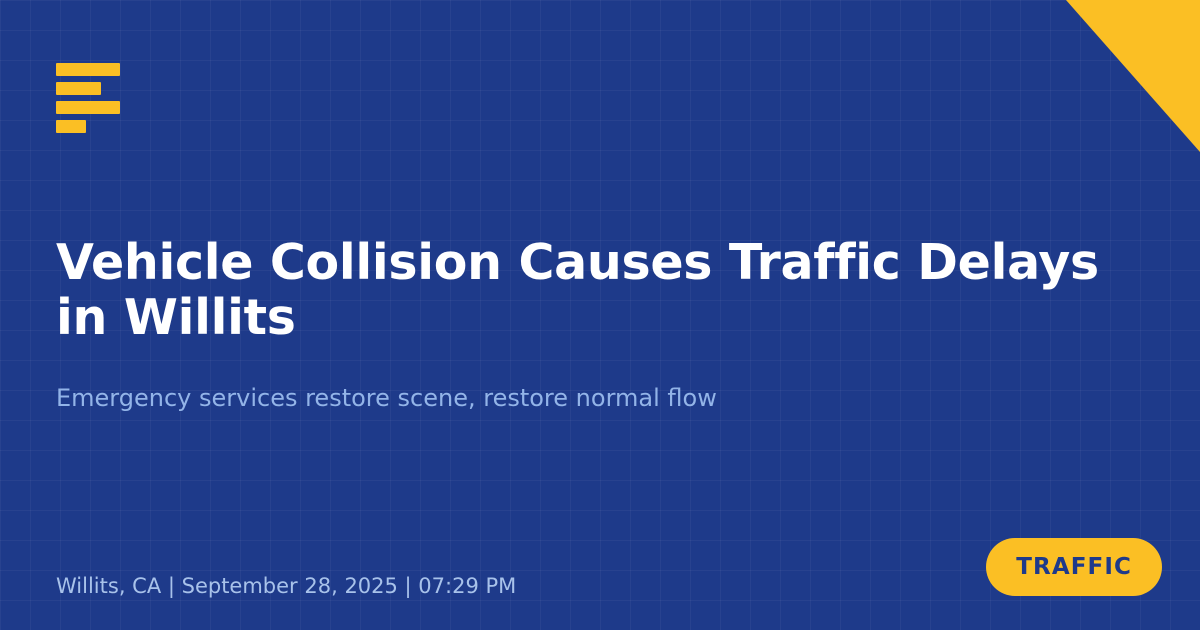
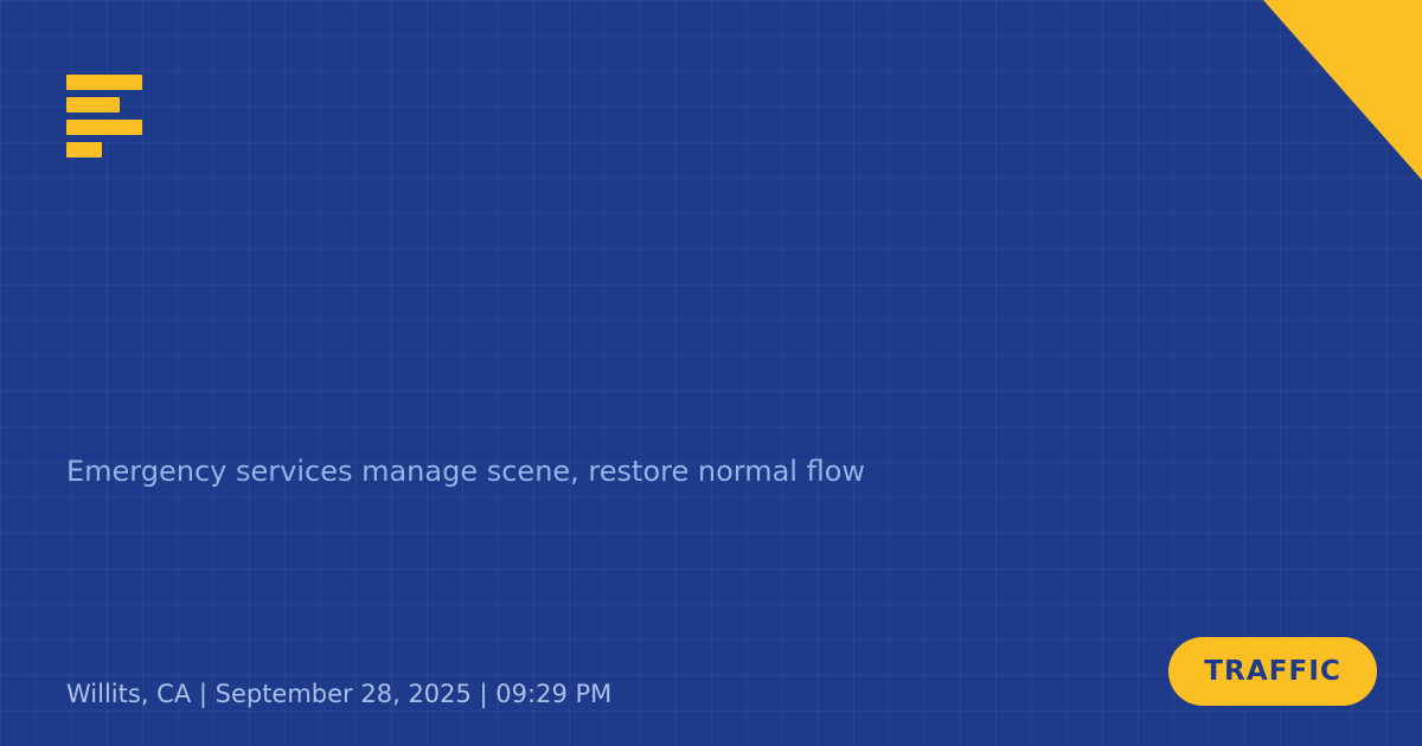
- Vehicle Collision Causes Traffic Delays in Willits
- Emergency services restore scene, restore normal flow
+ Emergency services manage scene, restore normal flow
- Willits, CA | September 28, 2025 | 07:29 PM
+ Willits, CA | September 28, 2025 | 09:29 PM
  TRAFFIC
